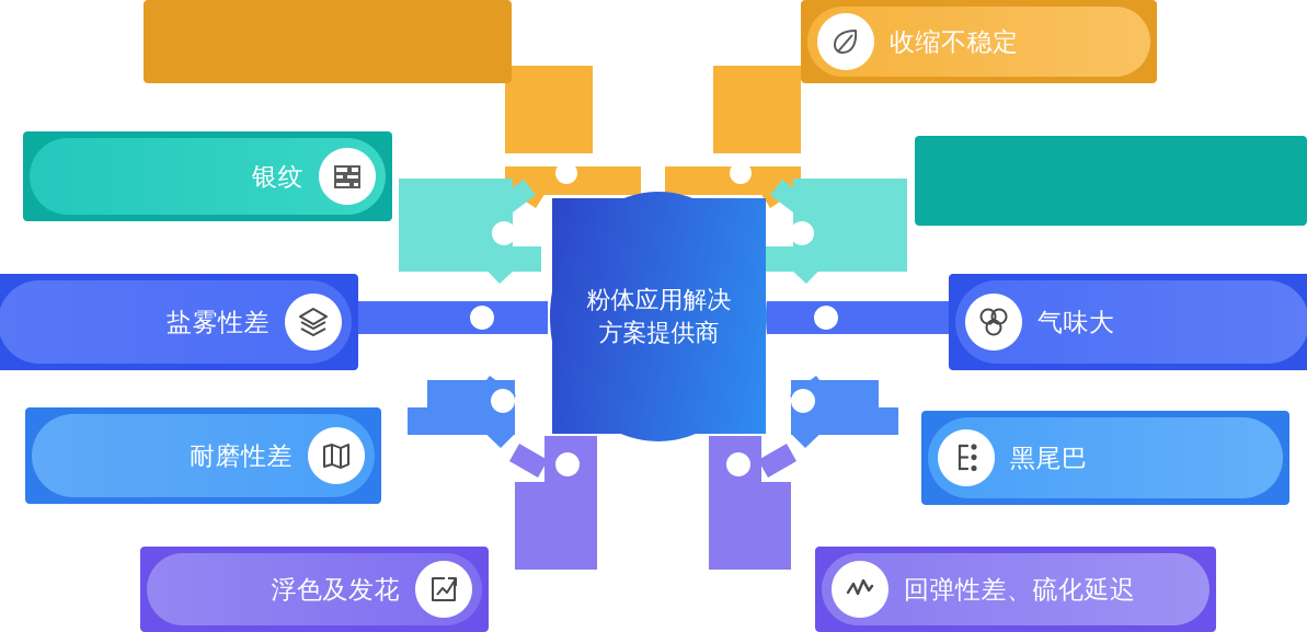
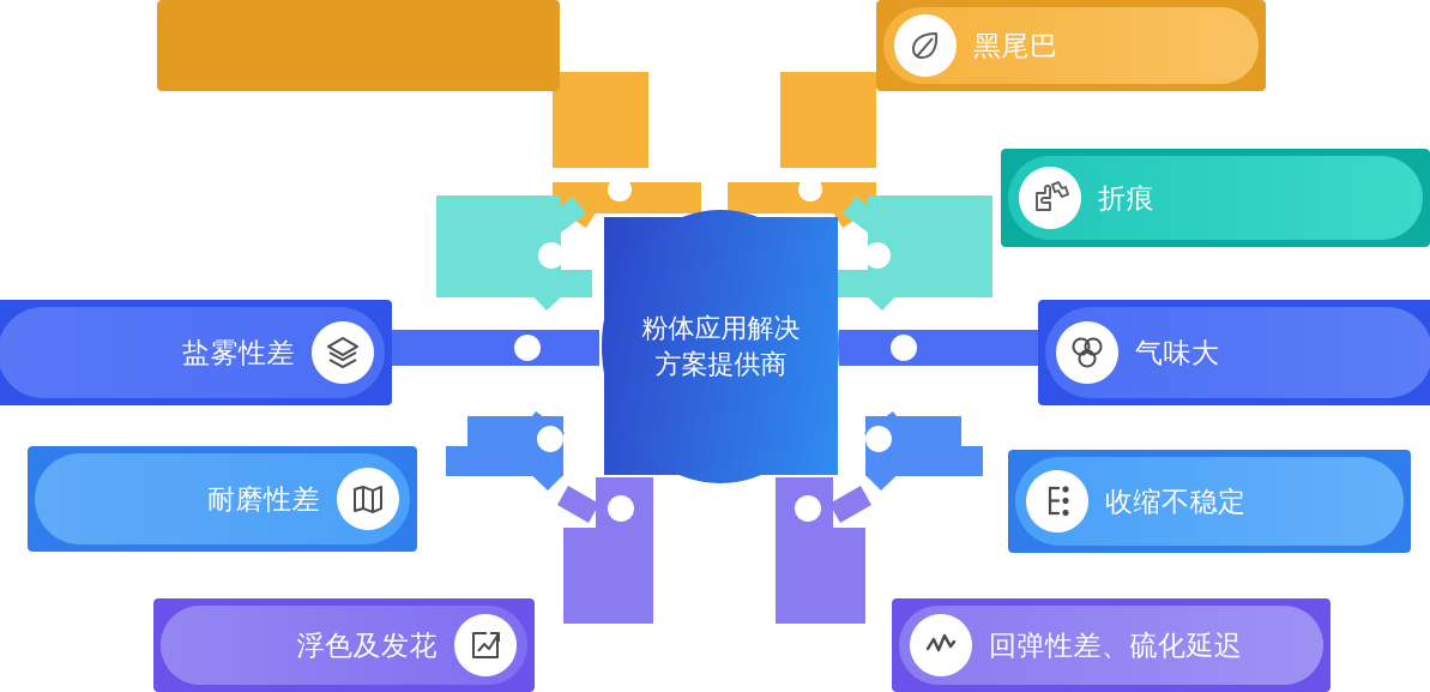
  粉体应用解决
  方案提供商
- 银纹
  盐雾性差
  耐磨性差
  浮色及发花
- 收缩不稳定
+ 黑尾巴
+ 折痕
  气味大
- 黑尾巴
+ 收缩不稳定
  回弹性差、硫化延迟
